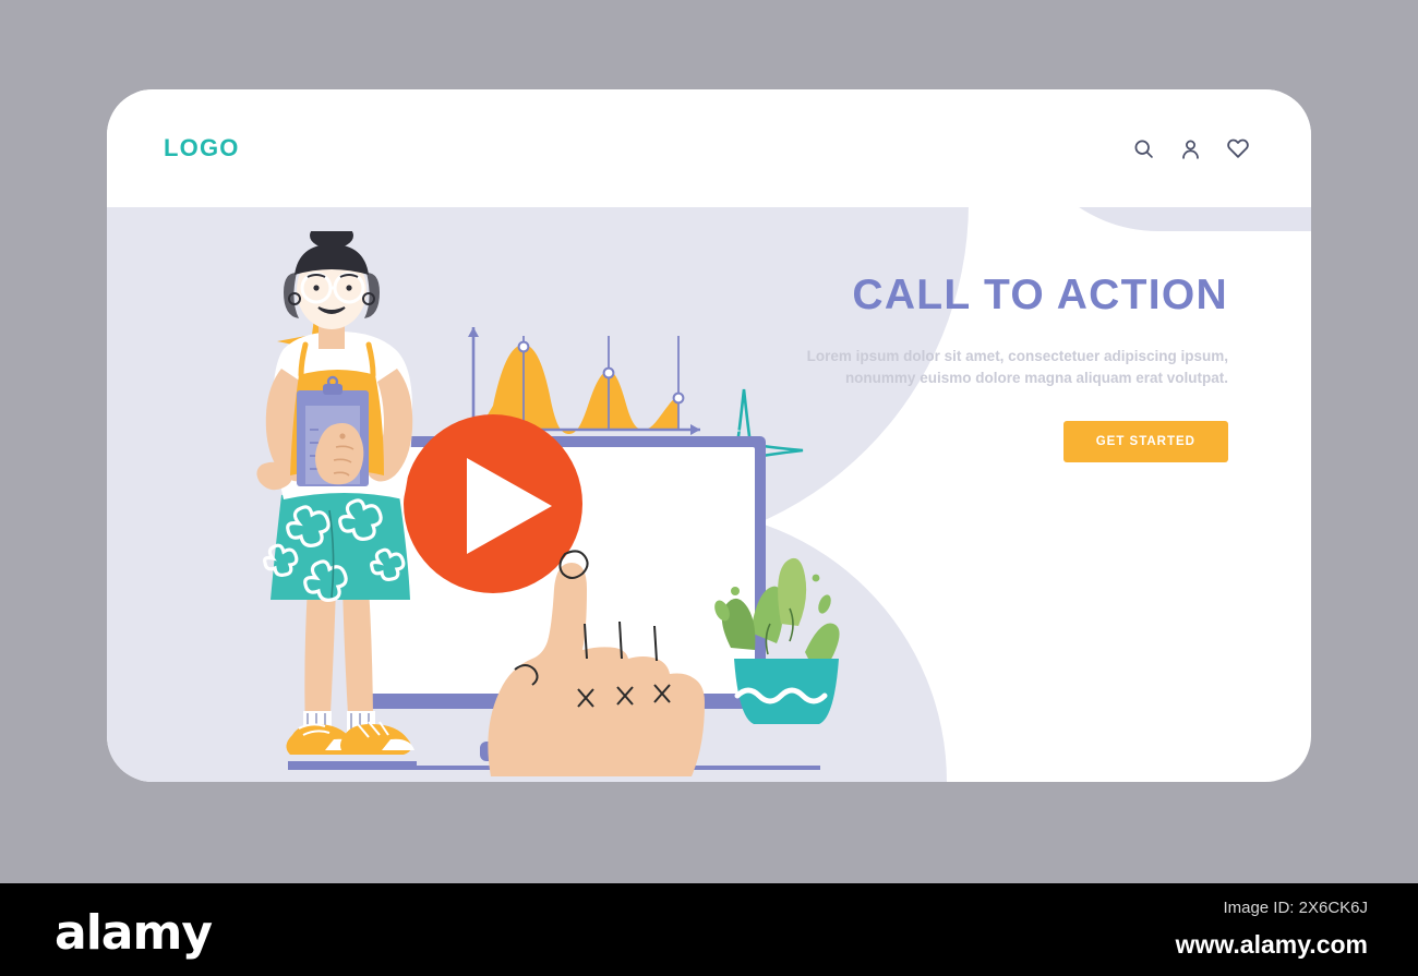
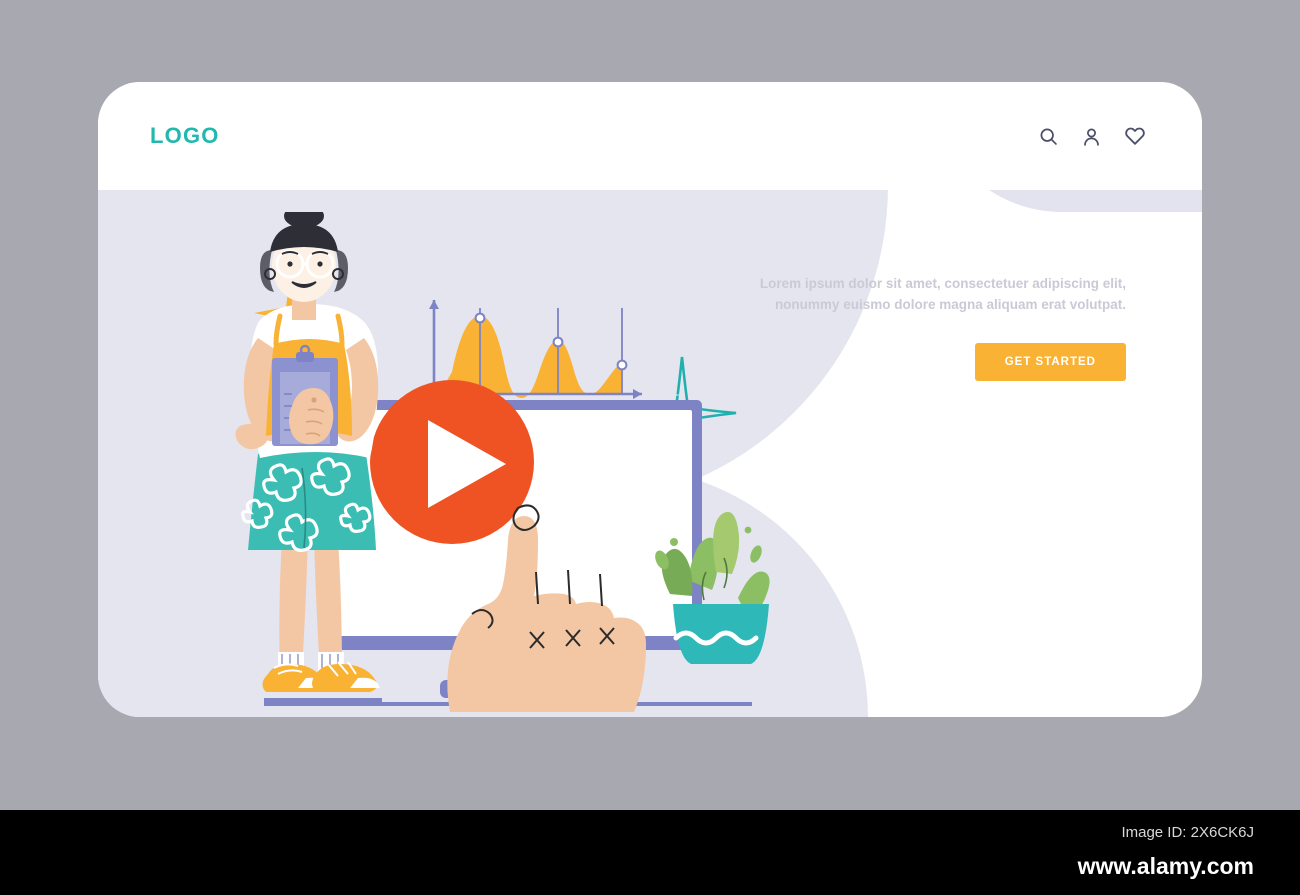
  LOGO
- CALL TO ACTION
- Lorem ipsum dolor sit amet, consectetuer adipiscing ipsum, nonummy euismo dolore magna aliquam erat volutpat.
+ Lorem ipsum dolor sit amet, consectetuer adipiscing elit, nonummy euismo dolore magna aliquam erat volutpat.
  GET STARTED
- alamy
  Image ID: 2X6CK6J
  www.alamy.com
